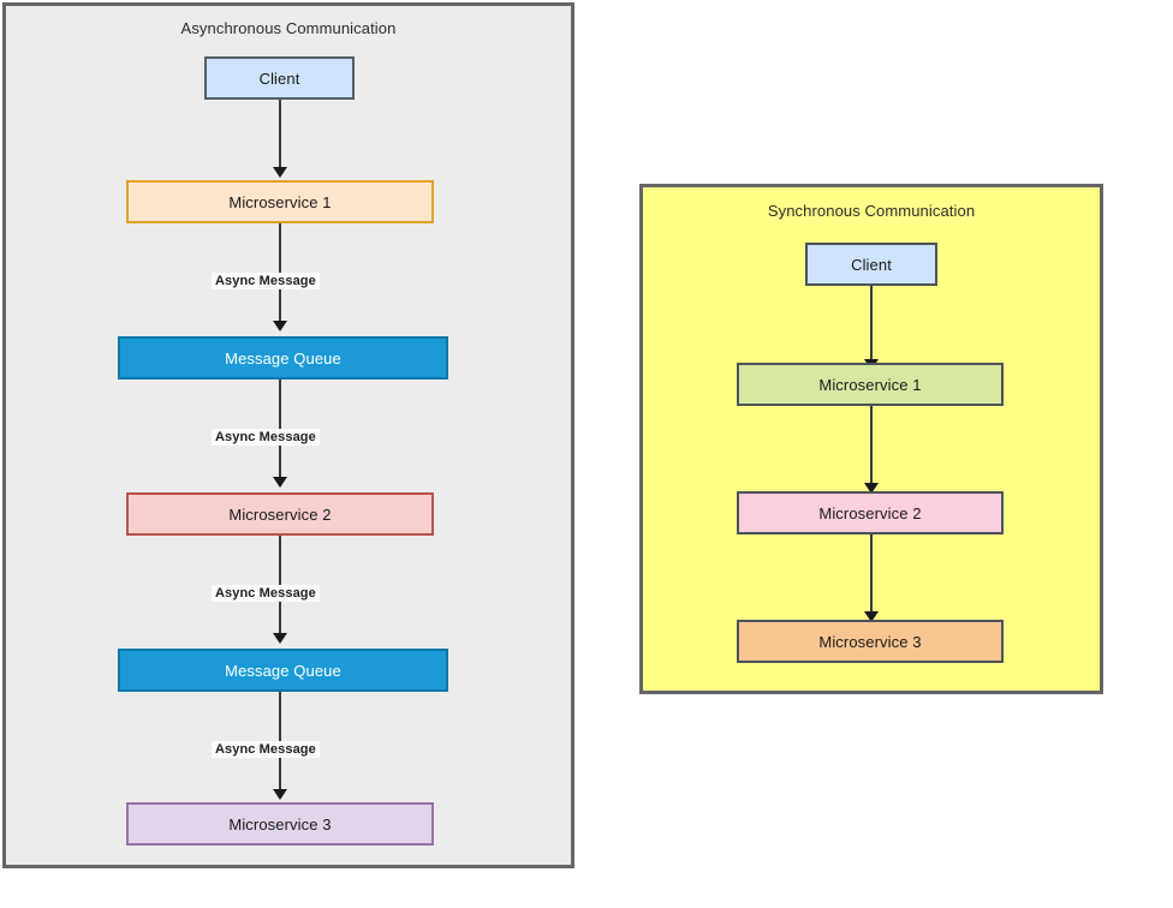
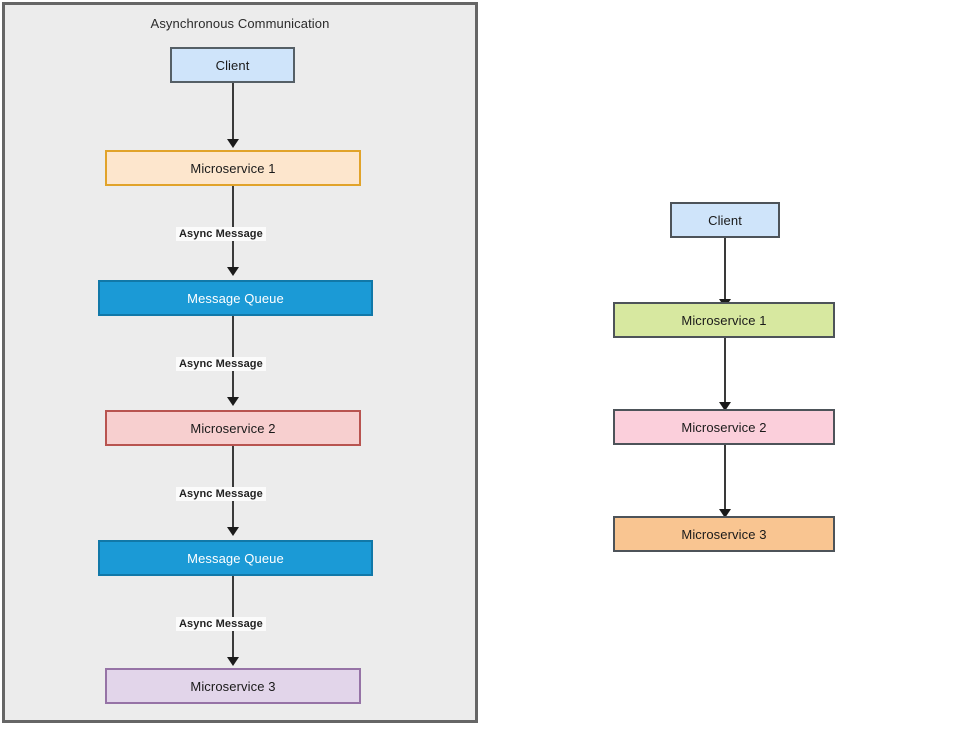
  Asynchronous Communication
  Client
  Microservice 1
  Async Message
  Message Queue
  Async Message
  Microservice 2
  Async Message
  Message Queue
  Async Message
  Microservice 3
- Synchronous Communication
  Client
  Microservice 1
  Microservice 2
  Microservice 3
